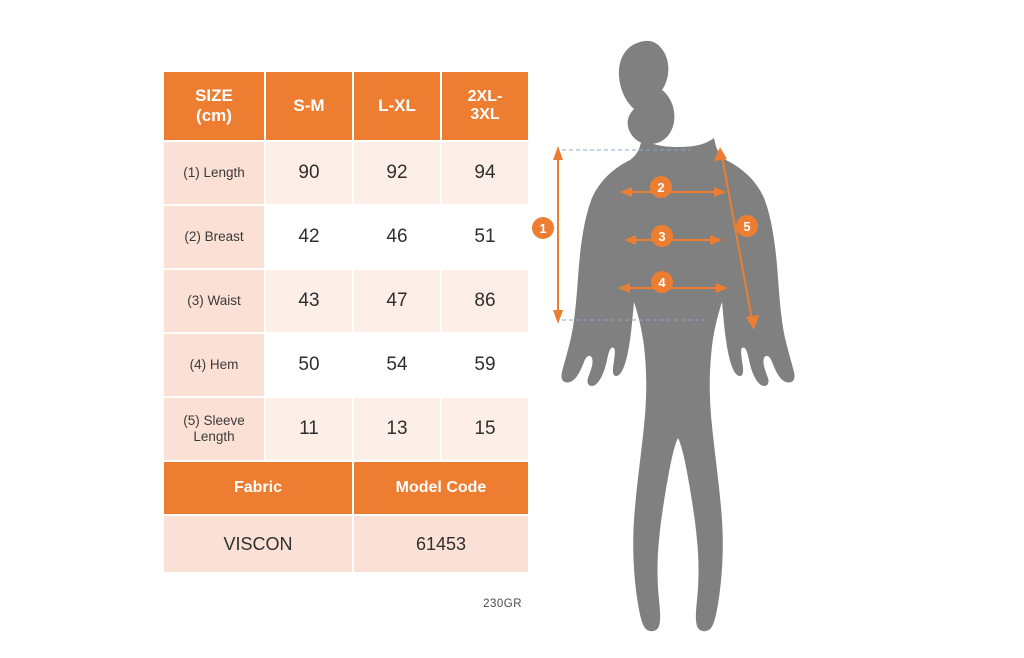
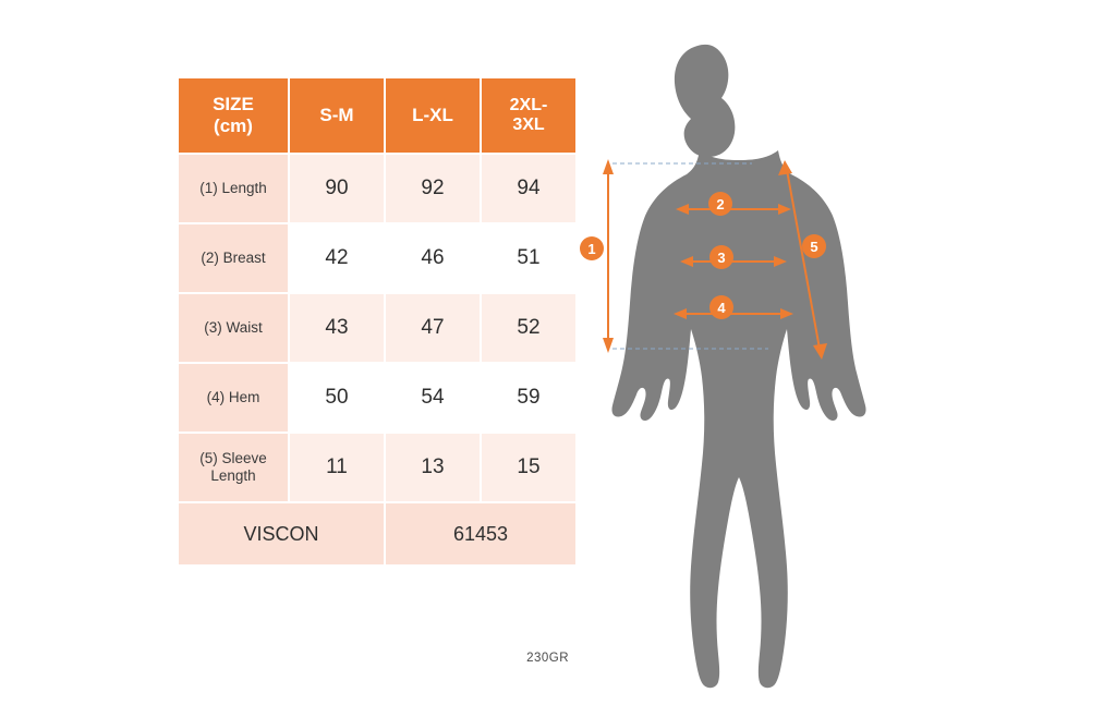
  SIZE (cm)	S-M	L-XL	2XL- 3XL
  (1) Length	90	92	94
  (2) Breast	42	46	51
- (3) Waist	43	47	86
+ (3) Waist	43	47	52
  (4) Hem	50	54	59
  (5) Sleeve Length	11	13	15
- Fabric	Model Code
  VISCON	61453
  230GR
  1
  2
  3
  4
  5
